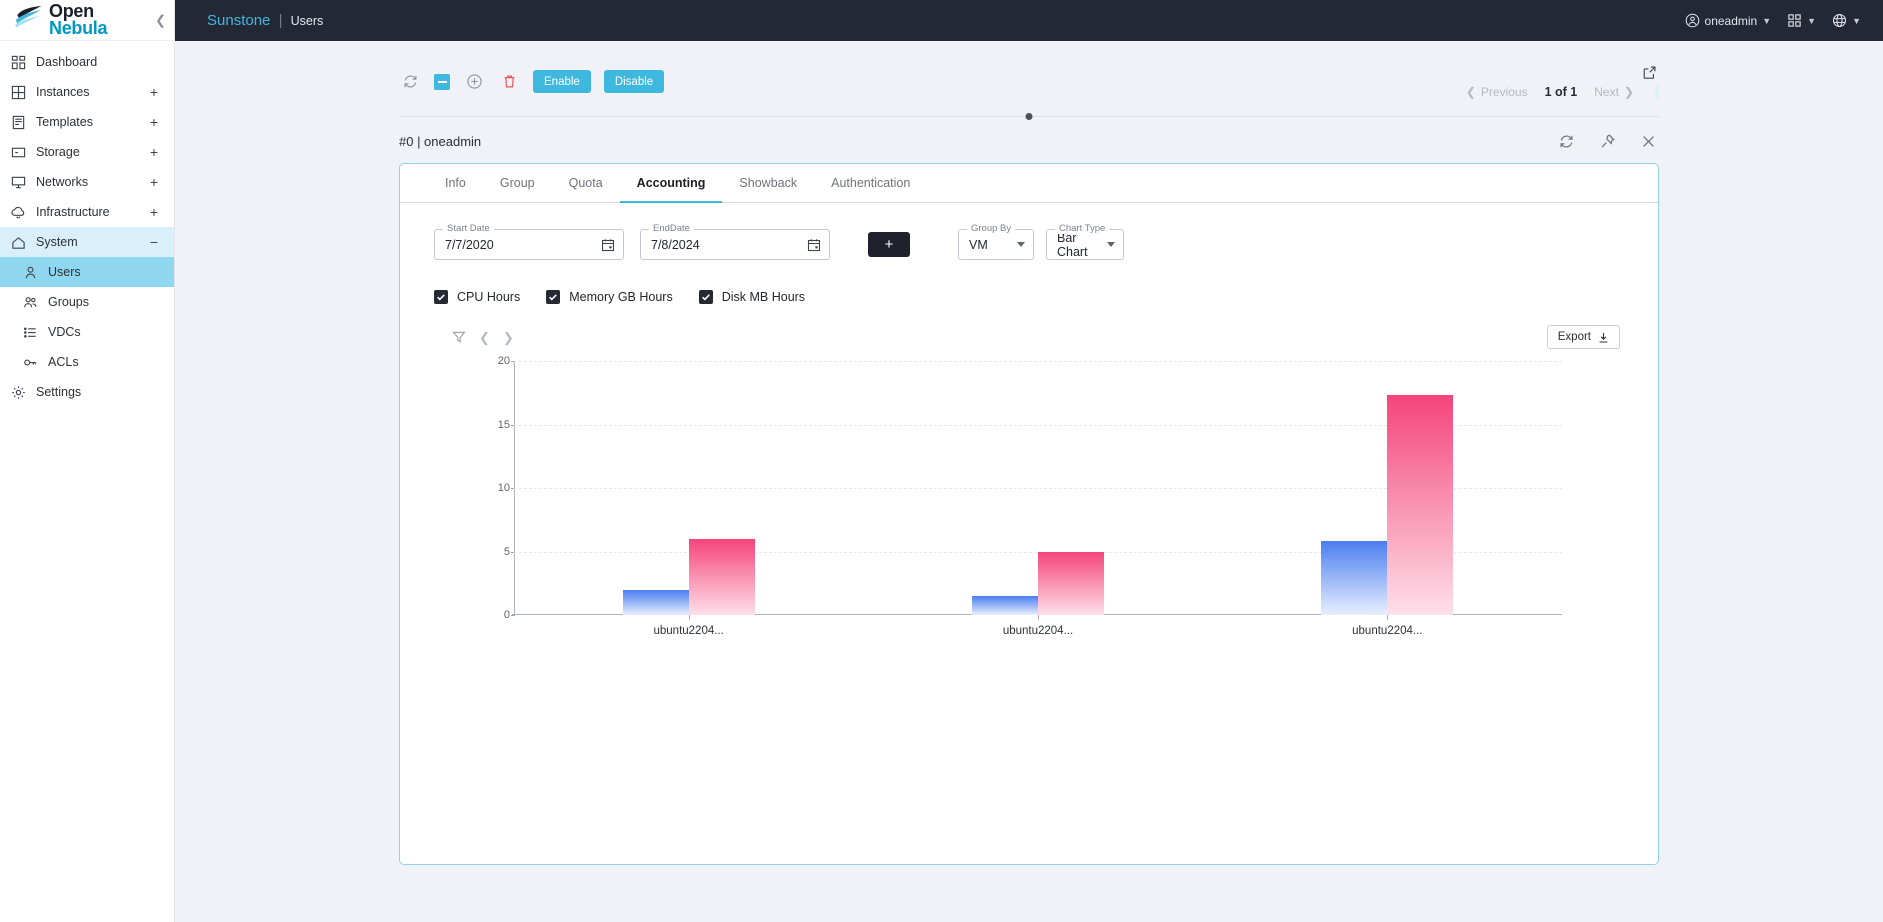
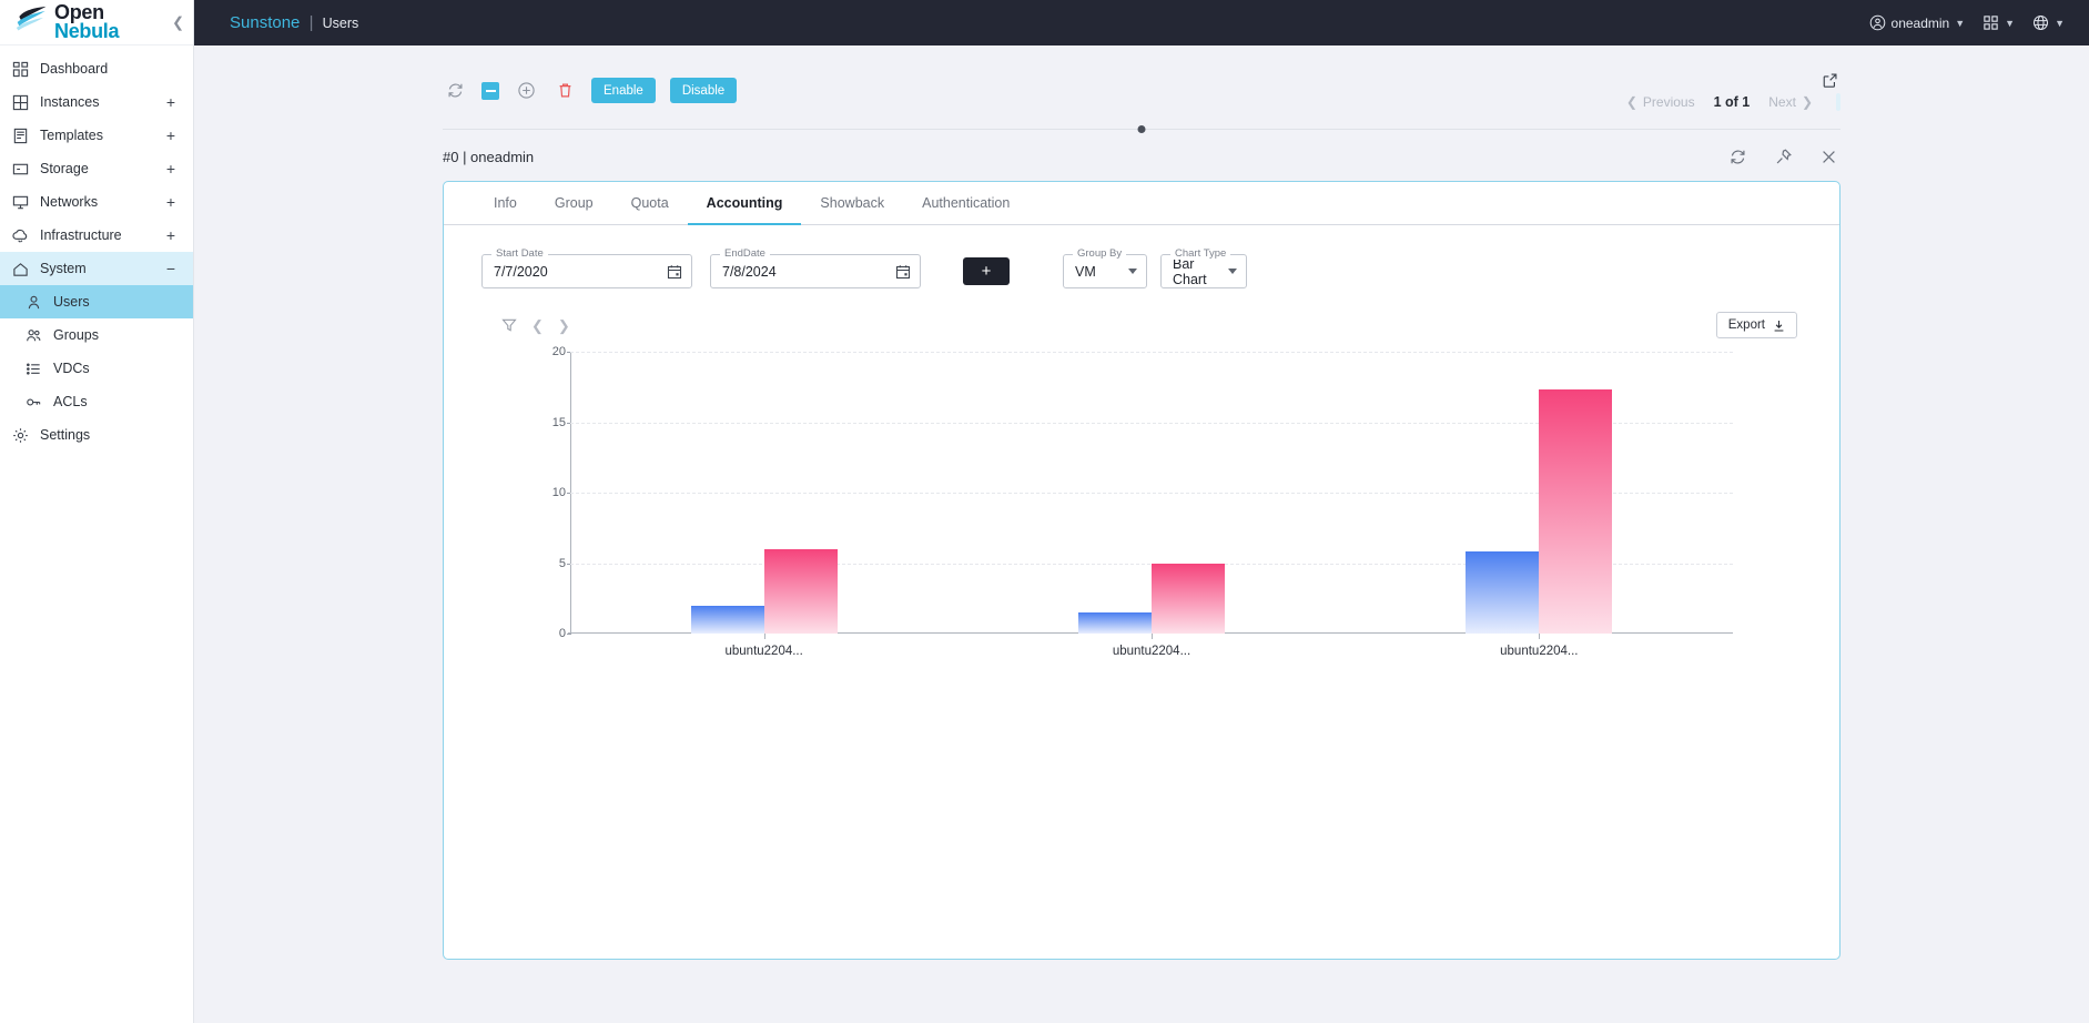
  Open
  Nebula
  ❮
  Dashboard
  Instances
  +
  Templates
  +
  Storage
  +
  Networks
  +
  Infrastructure
  +
  System
  −
  Users
  Groups
  VDCs
  ACLs
  Settings
  Sunstone | Users
  oneadmin
  ▼
  ▼
  ▼
  Enable
  Disable
  ❮
  Previous
  1 of 1
  Next
  ❯
  #0 | oneadmin
  Info
  Group
  Quota
  Accounting
  Showback
  Authentication
  Start Date
  7/7/2020
  EndDate
  7/8/2024
  +
  Group By
  VM
  Chart Type
  Bar Chart
- CPU Hours
- Memory GB Hours
- Disk MB Hours
  ❮
  ❯
  Export
  20
  15
  10
  5
  0
  ubuntu2204...
  ubuntu2204...
  ubuntu2204...
